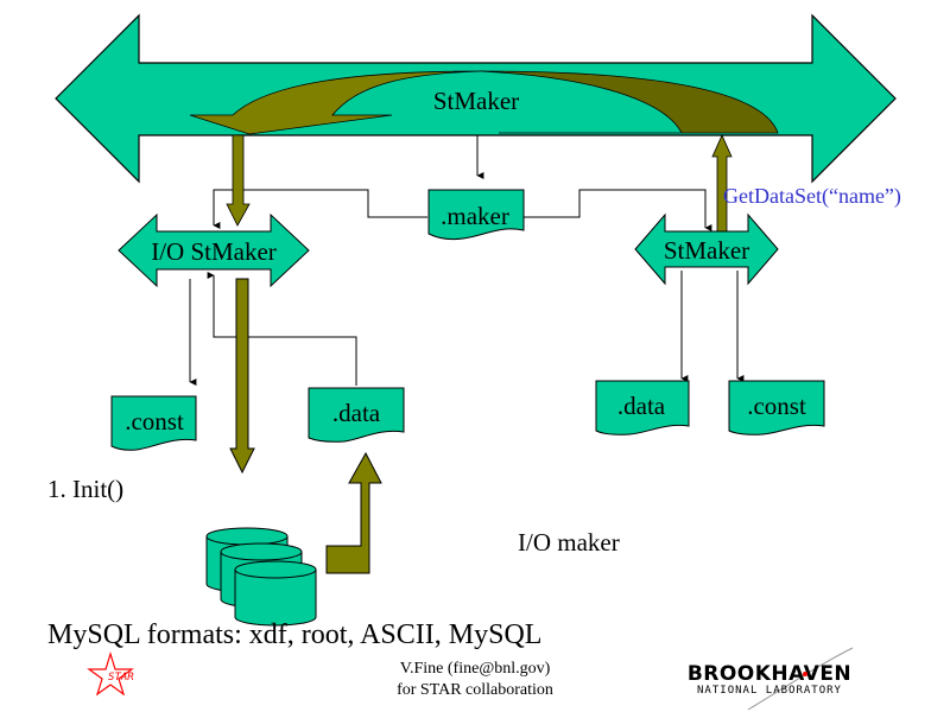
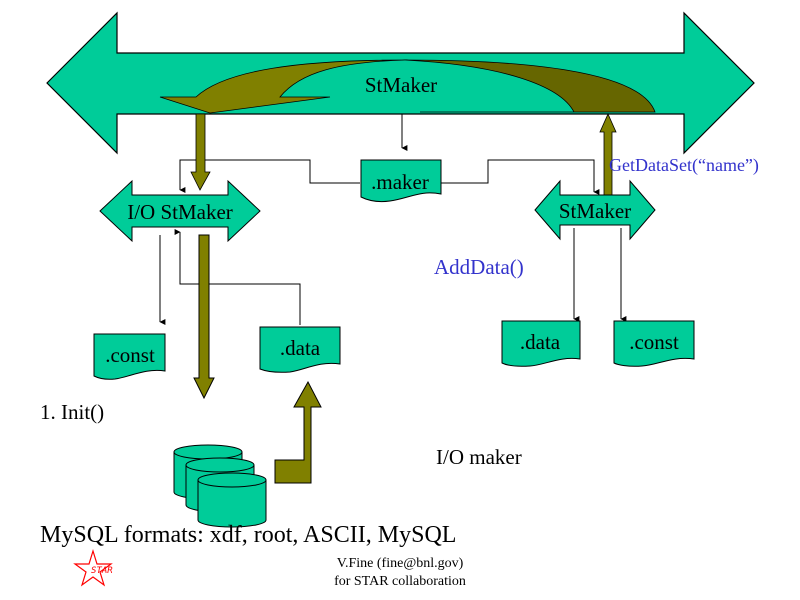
  StMaker
  .maker
  I/O StMaker
  .const
  .data
  StMaker
  .data
  .const
  GetDataSet(“name”)
+ AddData()
  1. Init()
  I/O maker
  MySQL formats: xdf, root, ASCII, MySQL
  STAR
  V.Fine (fine@bnl.gov)
  for STAR collaboration
- BROOKHAVEN
- NATIONAL LABORATORY
